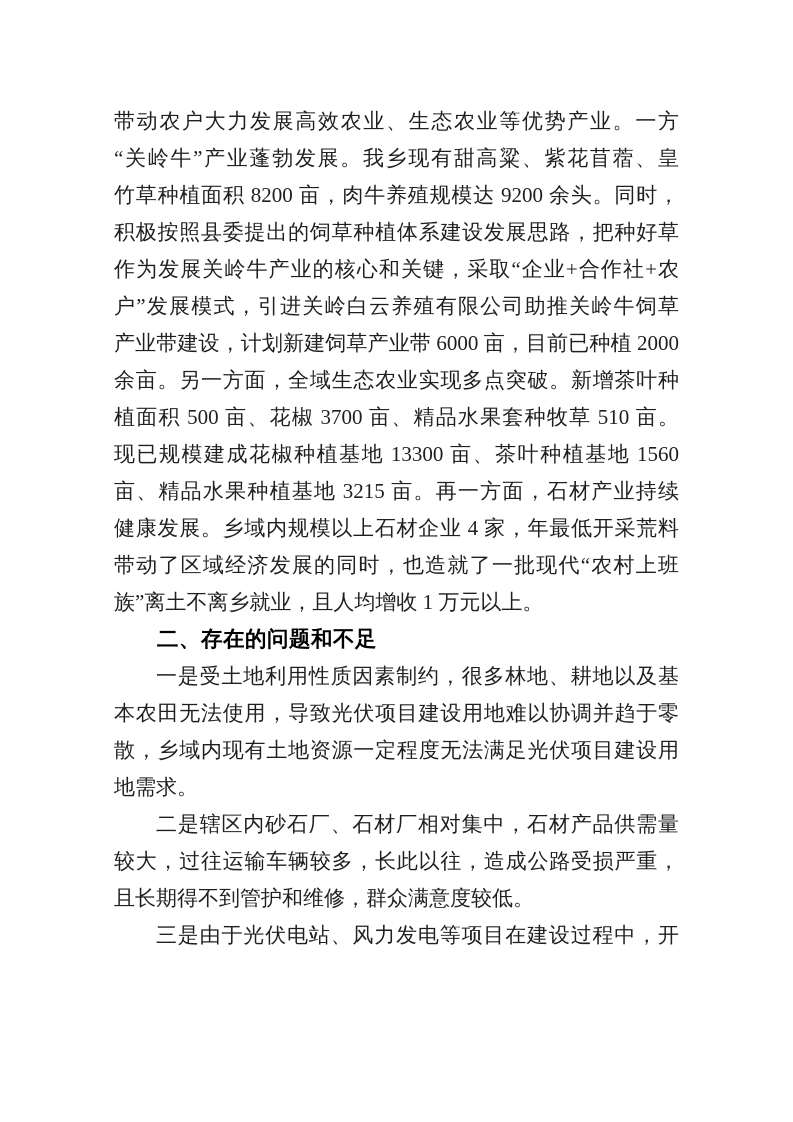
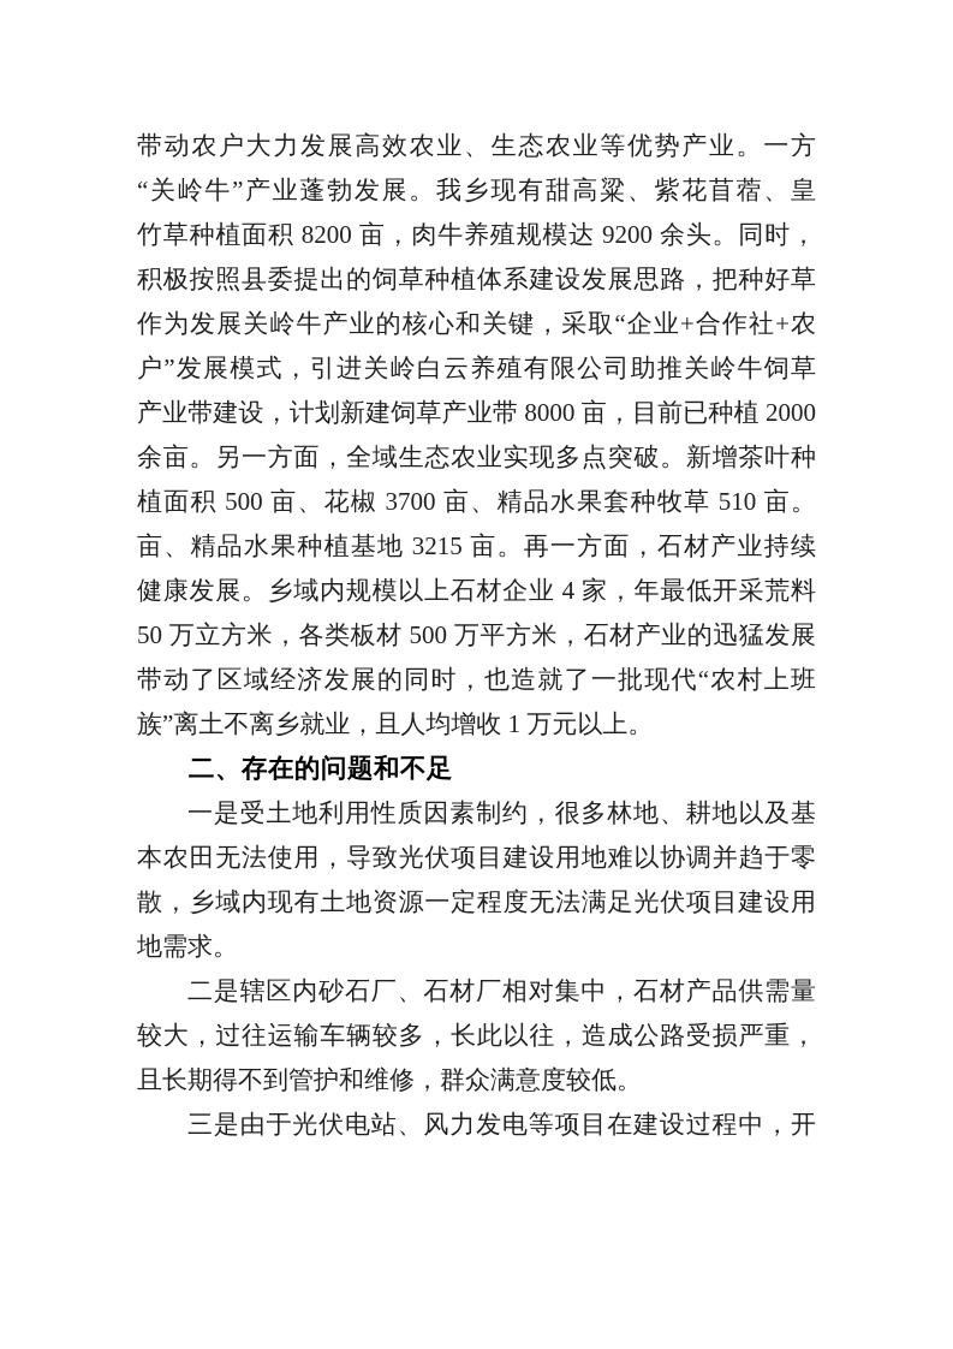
  带动农户大力发展高效农业、生态农业等优势产业。一方
  “关岭牛”产业蓬勃发展。我乡现有甜高粱、紫花苜蓿、皇
  竹草种植面积 8200 亩，肉牛养殖规模达 9200 余头。同时，
  积极按照县委提出的饲草种植体系建设发展思路，把种好草
  作为发展关岭牛产业的核心和关键，采取“企业+合作社+农
  户”发展模式，引进关岭白云养殖有限公司助推关岭牛饲草
- 产业带建设，计划新建饲草产业带 6000 亩，目前已种植 2000
+ 产业带建设，计划新建饲草产业带 8000 亩，目前已种植 2000
  余亩。另一方面，全域生态农业实现多点突破。新增茶叶种
  植面积 500 亩、花椒 3700 亩、精品水果套种牧草 510 亩。
- 现已规模建成花椒种植基地 13300 亩、茶叶种植基地 1560
  亩、精品水果种植基地 3215 亩。再一方面，石材产业持续
  健康发展。乡域内规模以上石材企业 4 家，年最低开采荒料
+ 50 万立方米，各类板材 500 万平方米，石材产业的迅猛发展
  带动了区域经济发展的同时，也造就了一批现代“农村上班
  族”离土不离乡就业，且人均增收 1 万元以上。
  二、存在的问题和不足
  一是受土地利用性质因素制约，很多林地、耕地以及基
  本农田无法使用，导致光伏项目建设用地难以协调并趋于零
  散，乡域内现有土地资源一定程度无法满足光伏项目建设用
  地需求。
  二是辖区内砂石厂、石材厂相对集中，石材产品供需量
  较大，过往运输车辆较多，长此以往，造成公路受损严重，
  且长期得不到管护和维修，群众满意度较低。
  三是由于光伏电站、风力发电等项目在建设过程中，开
